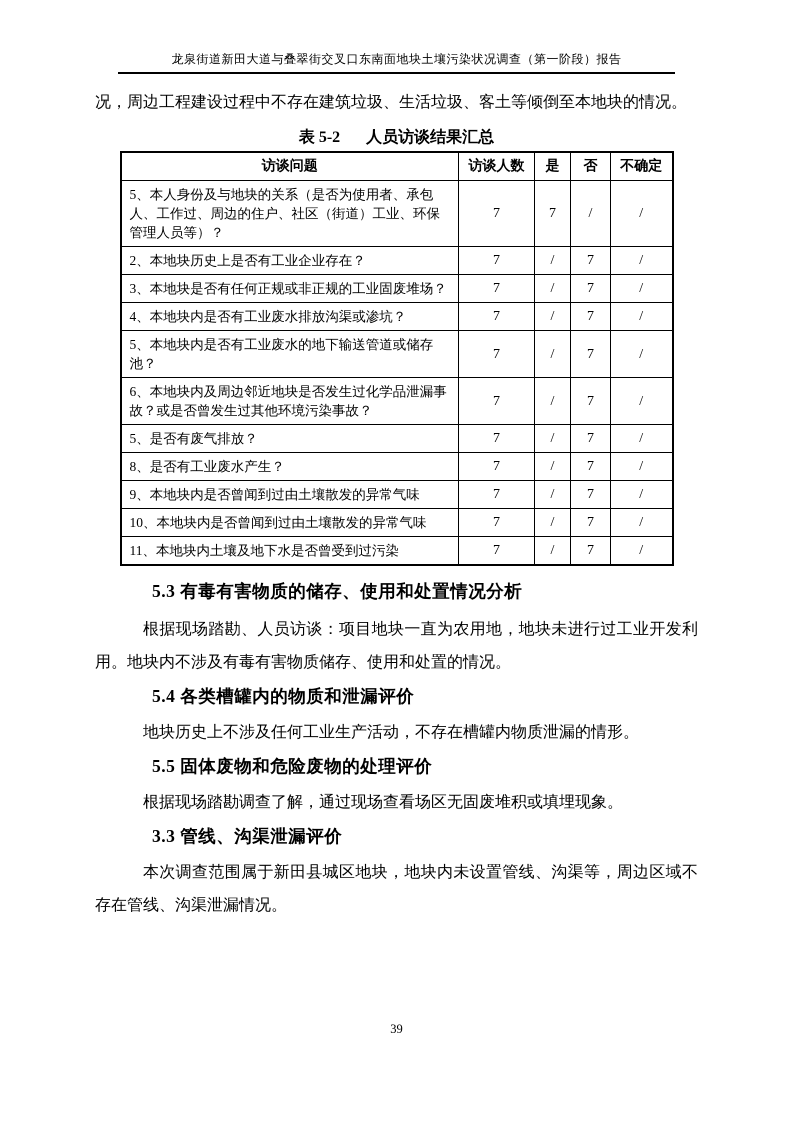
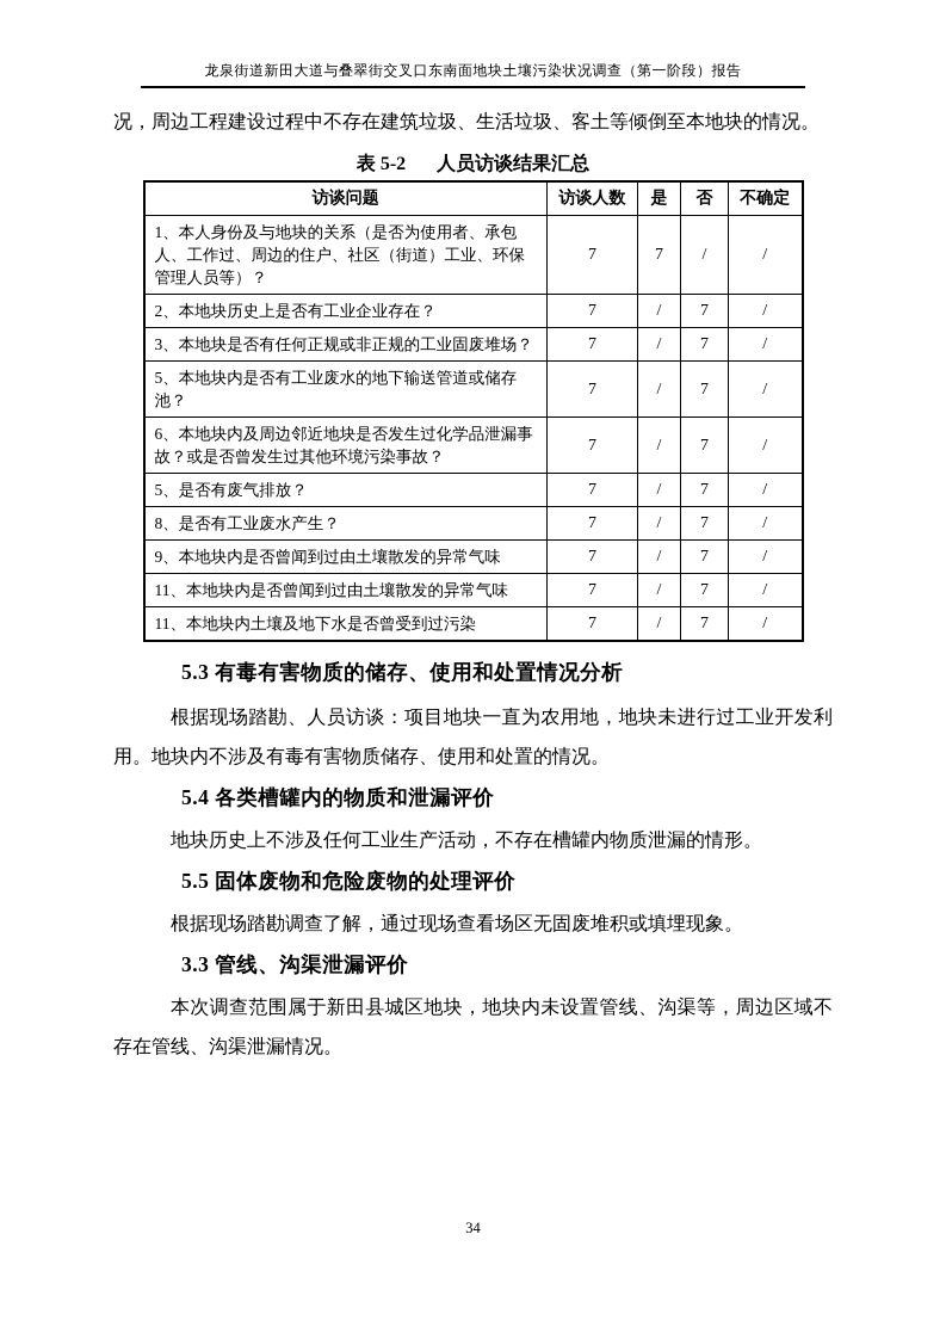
  龙泉街道新田大道与叠翠街交叉口东南面地块土壤污染状况调查（第一阶段）报告
  况，周边工程建设过程中不存在建筑垃圾、生活垃圾、客土等倾倒至本地块的情况。
  表 5-2 人员访谈结果汇总
  访谈问题	访谈人数	是	否	不确定
- 5、本人身份及与地块的关系（是否为使用者、承包人、工作过、周边的住户、社区（街道）工业、环保管理人员等）？	7	7	/	/
+ 1、本人身份及与地块的关系（是否为使用者、承包人、工作过、周边的住户、社区（街道）工业、环保管理人员等）？	7	7	/	/
  2、本地块历史上是否有工业企业存在？	7	/	7	/
  3、本地块是否有任何正规或非正规的工业固废堆场？	7	/	7	/
- 4、本地块内是否有工业废水排放沟渠或渗坑？	7	/	7	/
  5、本地块内是否有工业废水的地下输送管道或储存池？	7	/	7	/
  6、本地块内及周边邻近地块是否发生过化学品泄漏事故？或是否曾发生过其他环境污染事故？	7	/	7	/
  5、是否有废气排放？	7	/	7	/
  8、是否有工业废水产生？	7	/	7	/
  9、本地块内是否曾闻到过由土壤散发的异常气味	7	/	7	/
- 10、本地块内是否曾闻到过由土壤散发的异常气味	7	/	7	/
+ 11、本地块内是否曾闻到过由土壤散发的异常气味	7	/	7	/
  11、本地块内土壤及地下水是否曾受到过污染	7	/	7	/
  5.3 有毒有害物质的储存、使用和处置情况分析
  根据现场踏勘、人员访谈：项目地块一直为农用地，地块未进行过工业开发利用。地块内不涉及有毒有害物质储存、使用和处置的情况。
  5.4 各类槽罐内的物质和泄漏评价
  地块历史上不涉及任何工业生产活动，不存在槽罐内物质泄漏的情形。
  5.5 固体废物和危险废物的处理评价
  根据现场踏勘调查了解，通过现场查看场区无固废堆积或填埋现象。
  3.3 管线、沟渠泄漏评价
  本次调查范围属于新田县城区地块，地块内未设置管线、沟渠等，周边区域不存在管线、沟渠泄漏情况。
- 39
+ 34
